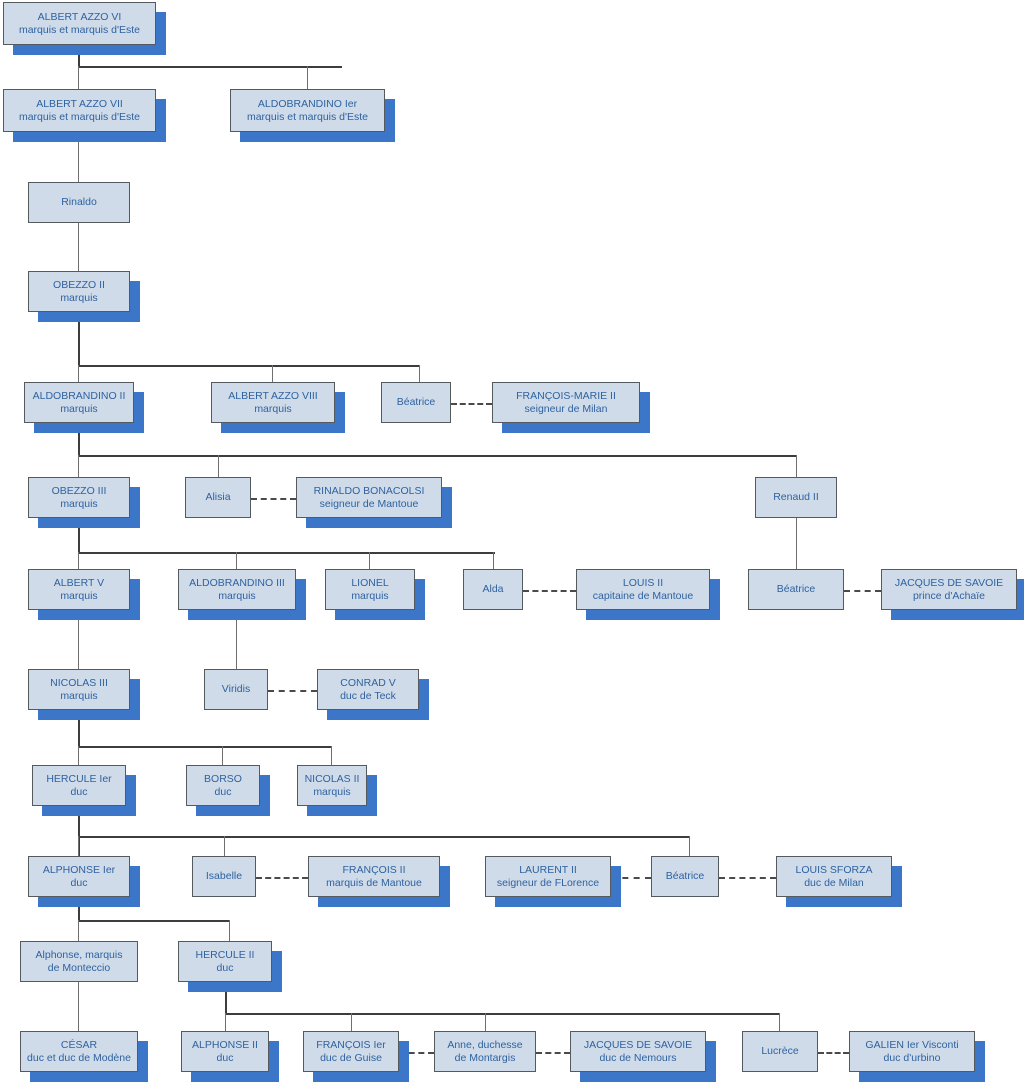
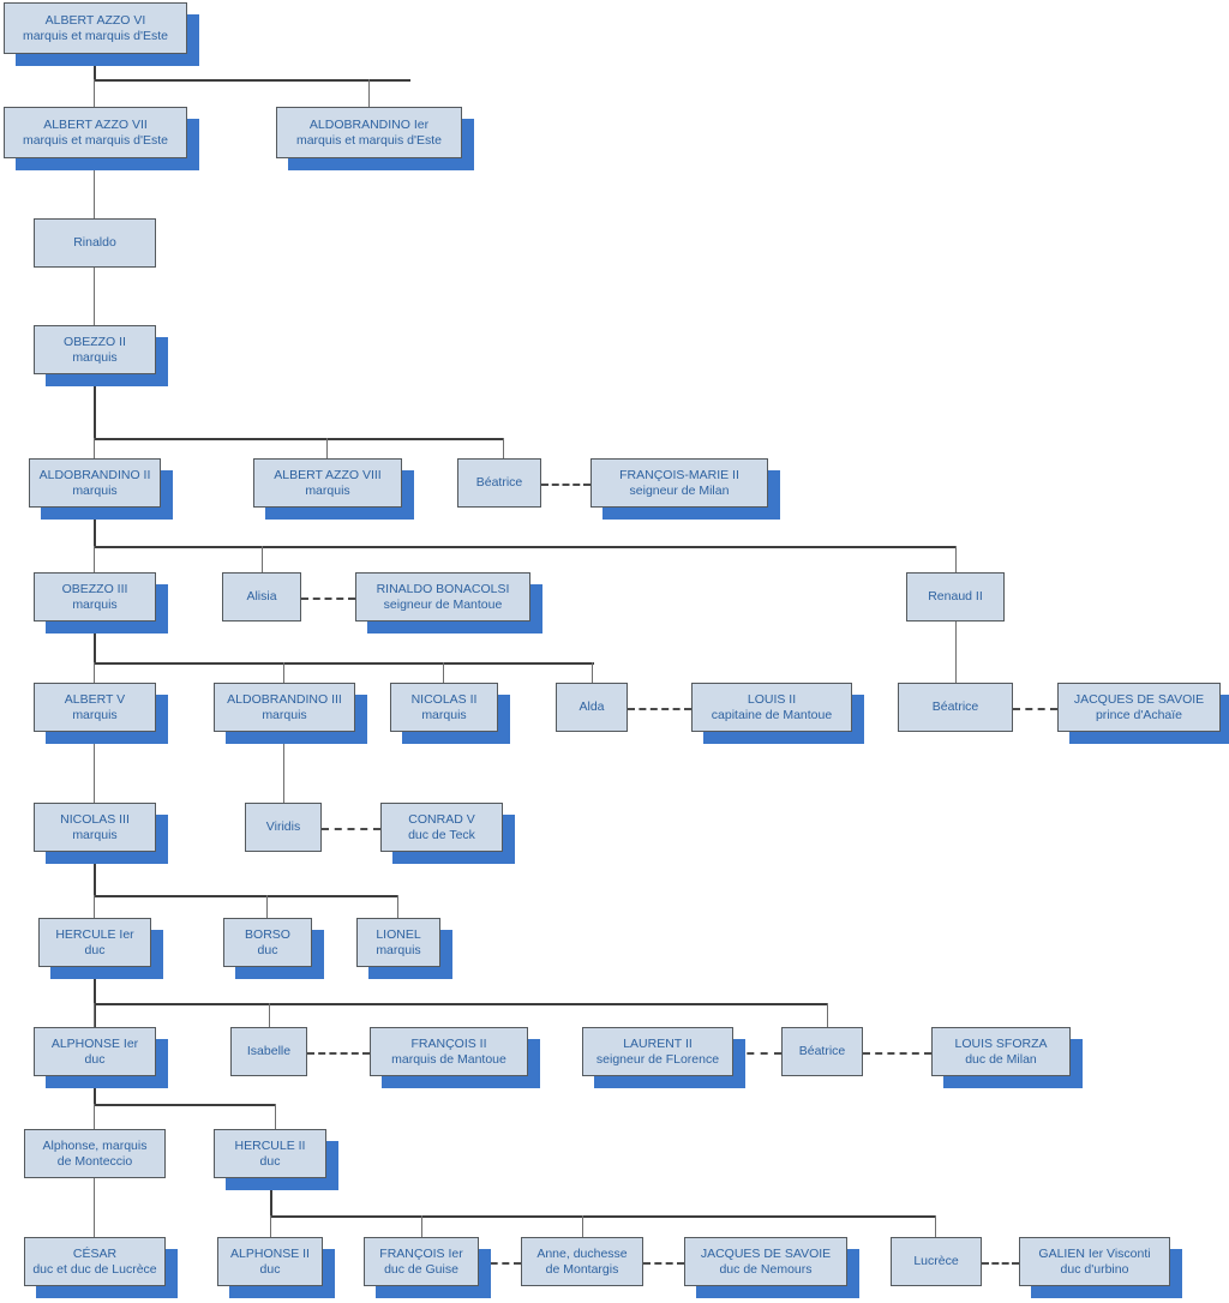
  ALBERT AZZO VI
  marquis et marquis d'Este
  ALBERT AZZO VII
  marquis et marquis d'Este
  ALDOBRANDINO Ier
  marquis et marquis d'Este
  Rinaldo
  OBEZZO II
  marquis
  ALDOBRANDINO II
  marquis
  ALBERT AZZO VIII
  marquis
  Béatrice
  FRANÇOIS-MARIE II
  seigneur de Milan
  OBEZZO III
  marquis
  Alisia
  RINALDO BONACOLSI
  seigneur de Mantoue
  Renaud II
  ALBERT V
  marquis
  ALDOBRANDINO III
  marquis
- LIONEL
+ NICOLAS II
  marquis
  Alda
  LOUIS II
  capitaine de Mantoue
  Béatrice
  JACQUES DE SAVOIE
  prince d'Achaïe
  NICOLAS III
  marquis
  Viridis
  CONRAD V
  duc de Teck
  HERCULE Ier
  duc
  BORSO
  duc
- NICOLAS II
+ LIONEL
  marquis
  ALPHONSE Ier
  duc
  Isabelle
  FRANÇOIS II
  marquis de Mantoue
  LAURENT II
  seigneur de FLorence
  Béatrice
  LOUIS SFORZA
  duc de Milan
  Alphonse, marquis
  de Monteccio
  HERCULE II
  duc
  CÉSAR
- duc et duc de Modène
+ duc et duc de Lucrèce
  ALPHONSE II
  duc
  FRANÇOIS Ier
  duc de Guise
  Anne, duchesse
  de Montargis
  JACQUES DE SAVOIE
  duc de Nemours
  Lucrèce
  GALIEN Ier Visconti
  duc d'urbino
